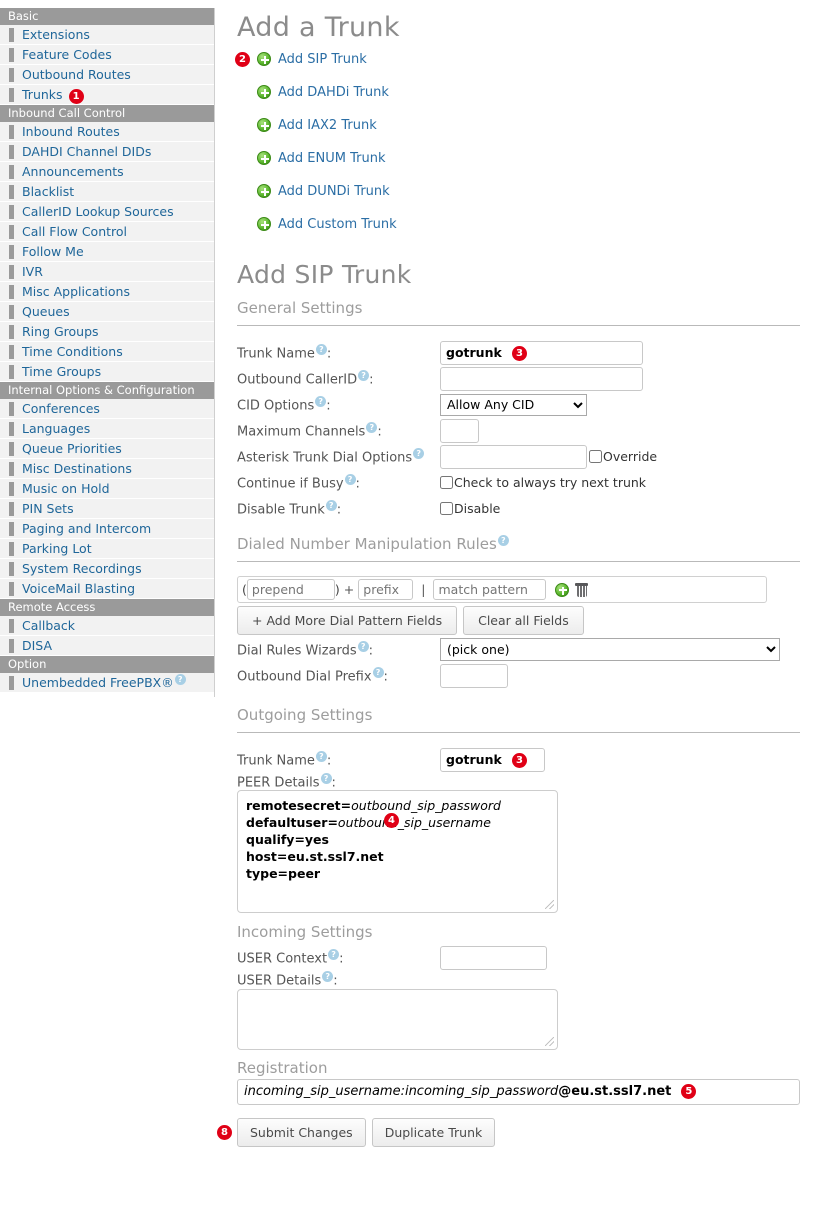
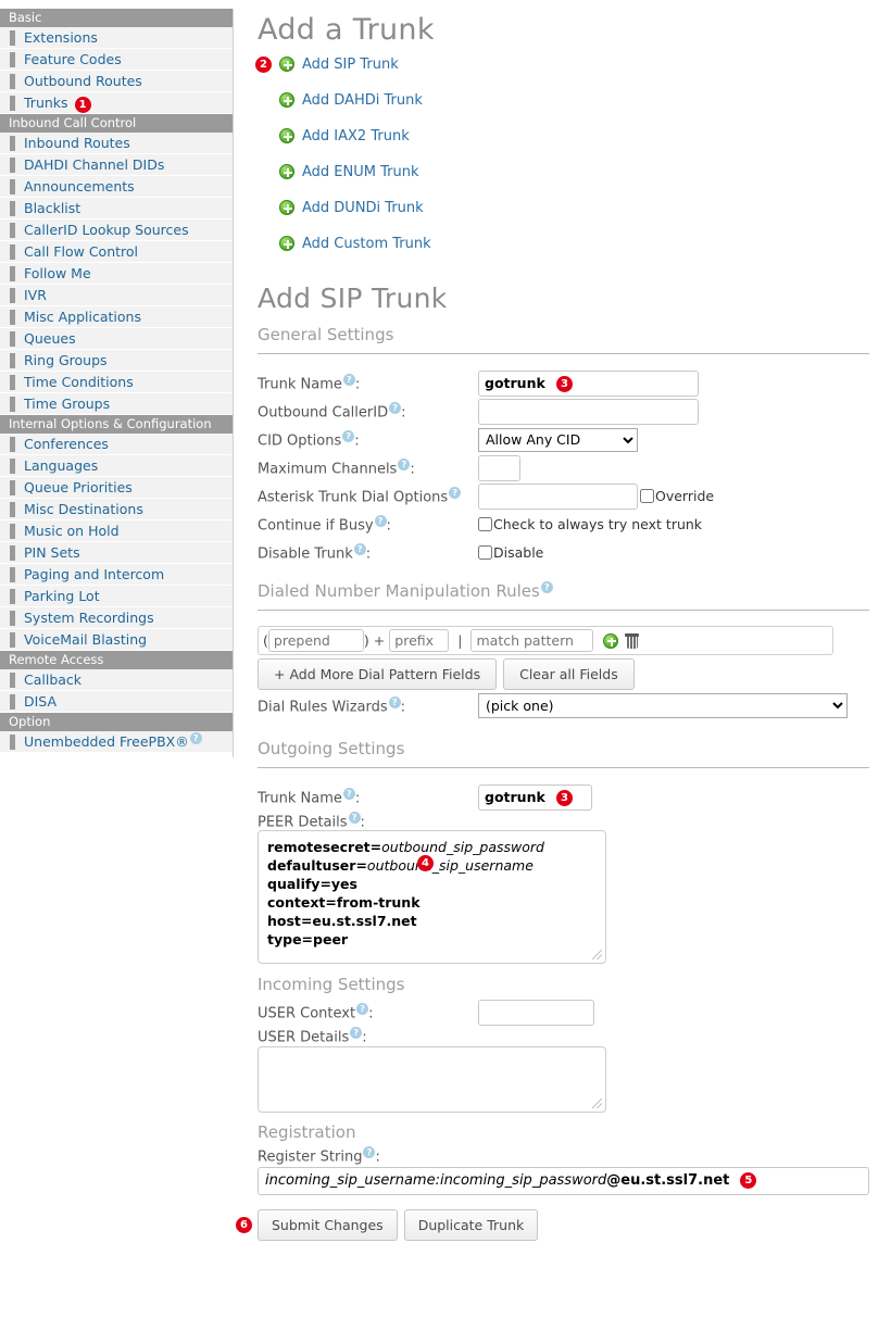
  Basic
  Extensions
  Feature Codes
  Outbound Routes
  Trunks 1
  Inbound Call Control
  Inbound Routes
  DAHDI Channel DIDs
  Announcements
  Blacklist
  CallerID Lookup Sources
  Call Flow Control
  Follow Me
  IVR
  Misc Applications
  Queues
  Ring Groups
  Time Conditions
  Time Groups
  Internal Options & Configuration
  Conferences
  Languages
  Queue Priorities
  Misc Destinations
  Music on Hold
  PIN Sets
  Paging and Intercom
  Parking Lot
  System Recordings
  VoiceMail Blasting
  Remote Access
  Callback
  DISA
  Option
  Unembedded FreePBX® ?
  Add a Trunk
  2
  Add SIP Trunk
  Add DAHDi Trunk
  Add IAX2 Trunk
  Add ENUM Trunk
  Add DUNDi Trunk
  Add Custom Trunk
  Add SIP Trunk
  General Settings
  Trunk Name ? :
  gotrunk
  3
  Outbound CallerID ? :
  CID Options ? :
  Allow Any CID
  Maximum Channels ? :
  Asterisk Trunk Dial Options ?
  Override
  Continue if Busy ? :
  Check to always try next trunk
  Disable Trunk ? :
  Disable
  Dialed Number Manipulation Rules ?
  (
  prepend
  )
  +
  prefix
  |
  match pattern
  + Add More Dial Pattern Fields
  Clear all Fields
  Dial Rules Wizards ? :
  (pick one)
- Outbound Dial Prefix ? :
  Outgoing Settings
  Trunk Name ? :
  gotrunk
  3
  PEER Details ? :
  remotesecret=outbound_sip_password
  defaultuser=outbou_sip_username
  qualify=yes
+ context=from-trunk
  host=eu.st.ssl7.net
  type=peer
  4
  Incoming Settings
  USER Context ? :
  USER Details ? :
  Registration
+ Register String ? :
  incoming_sip_username:incoming_sip_password
  @eu.st.ssl7.net
  5
- 8
+ 6
  Submit Changes
  Duplicate Trunk
